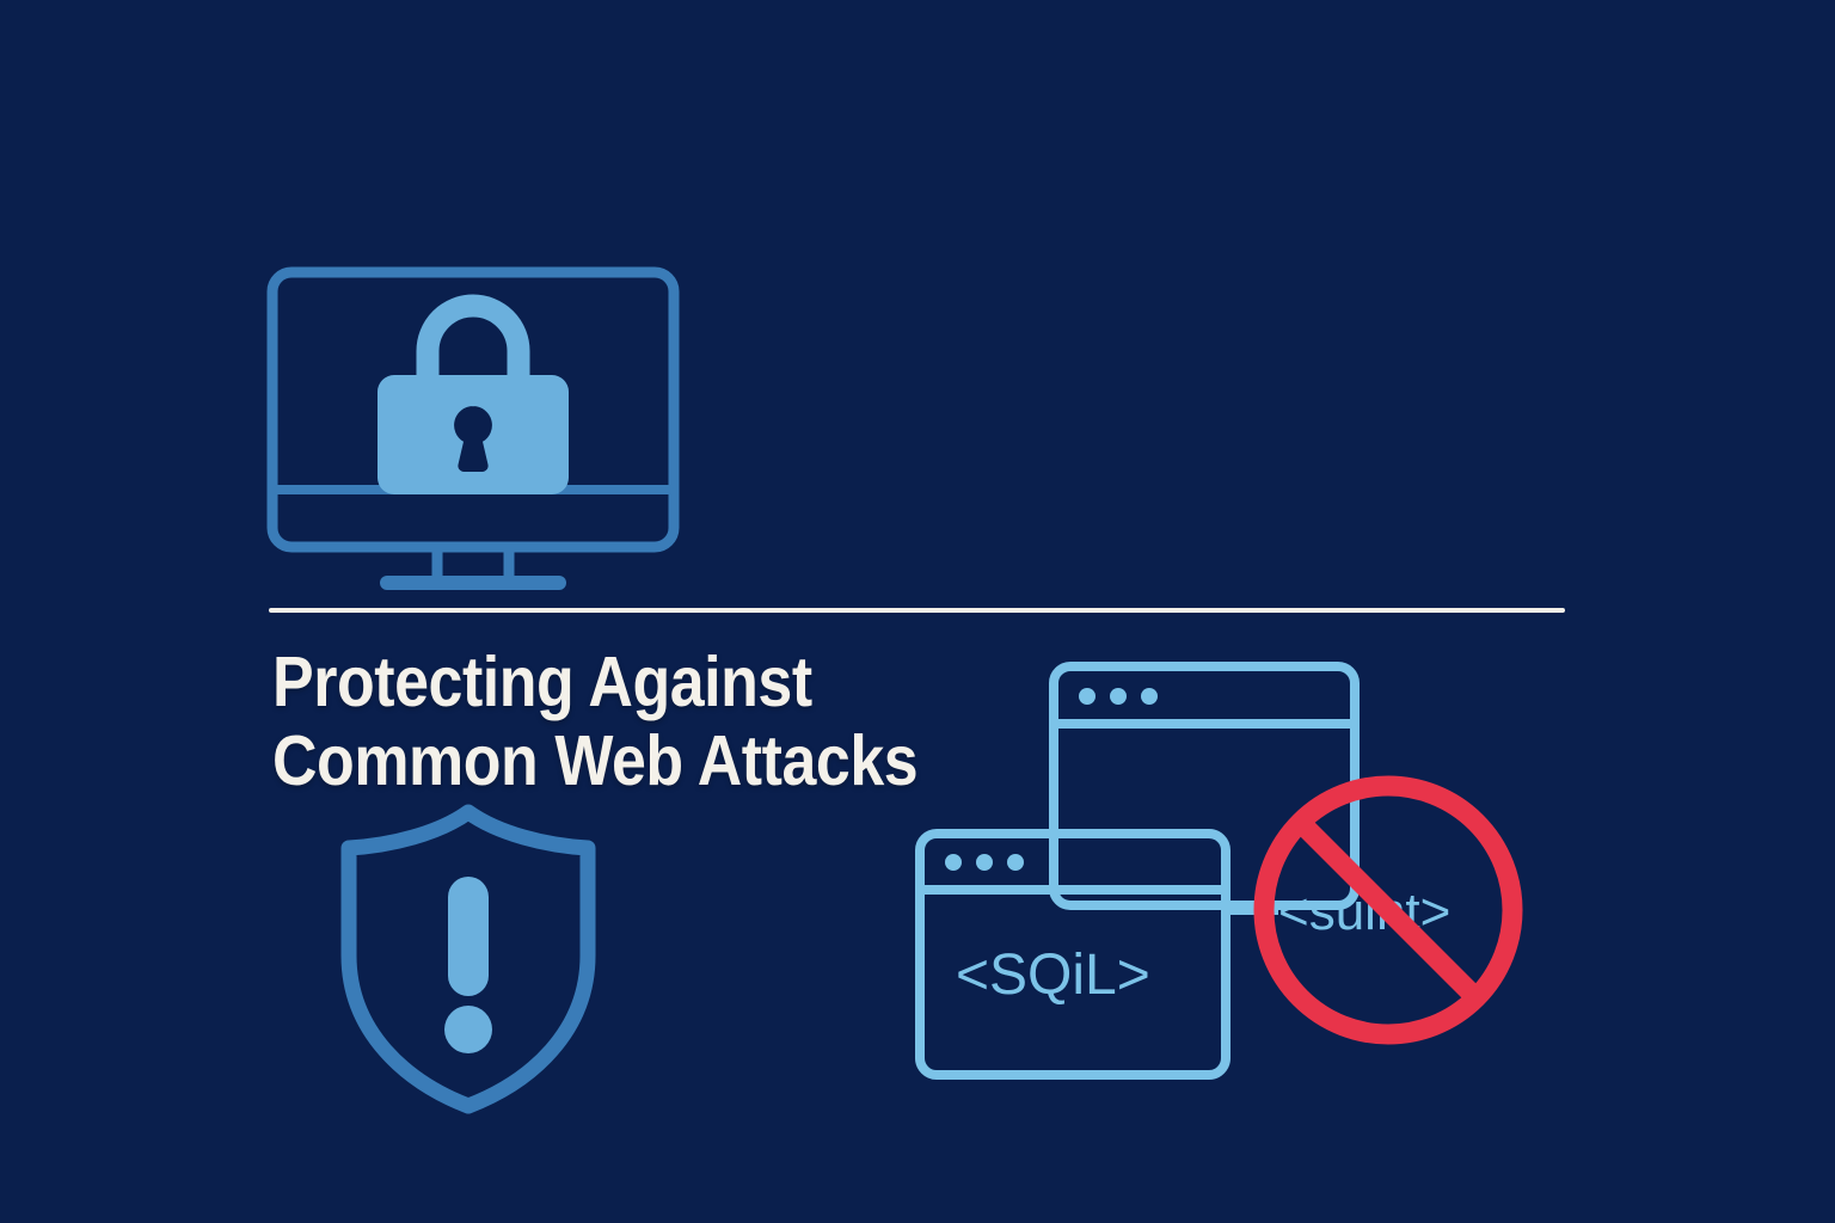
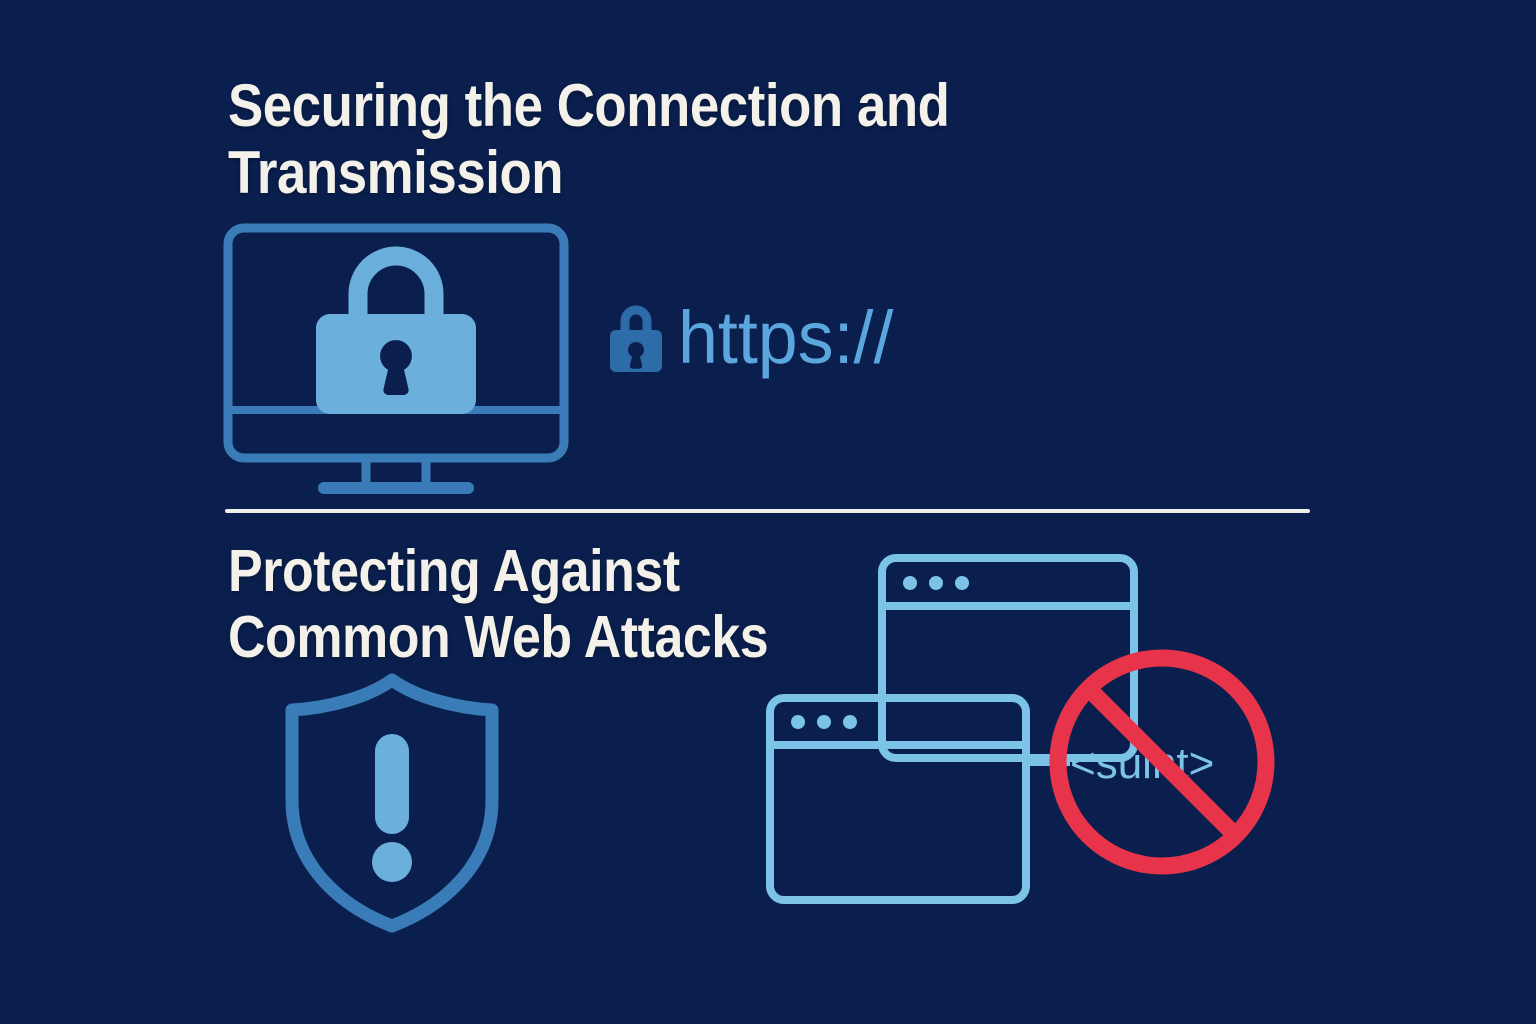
+ Securing the Connection and
+ Transmission
+ https://
  Protecting Against
  Common Web Attacks
- <SQiL>
  <suit>
